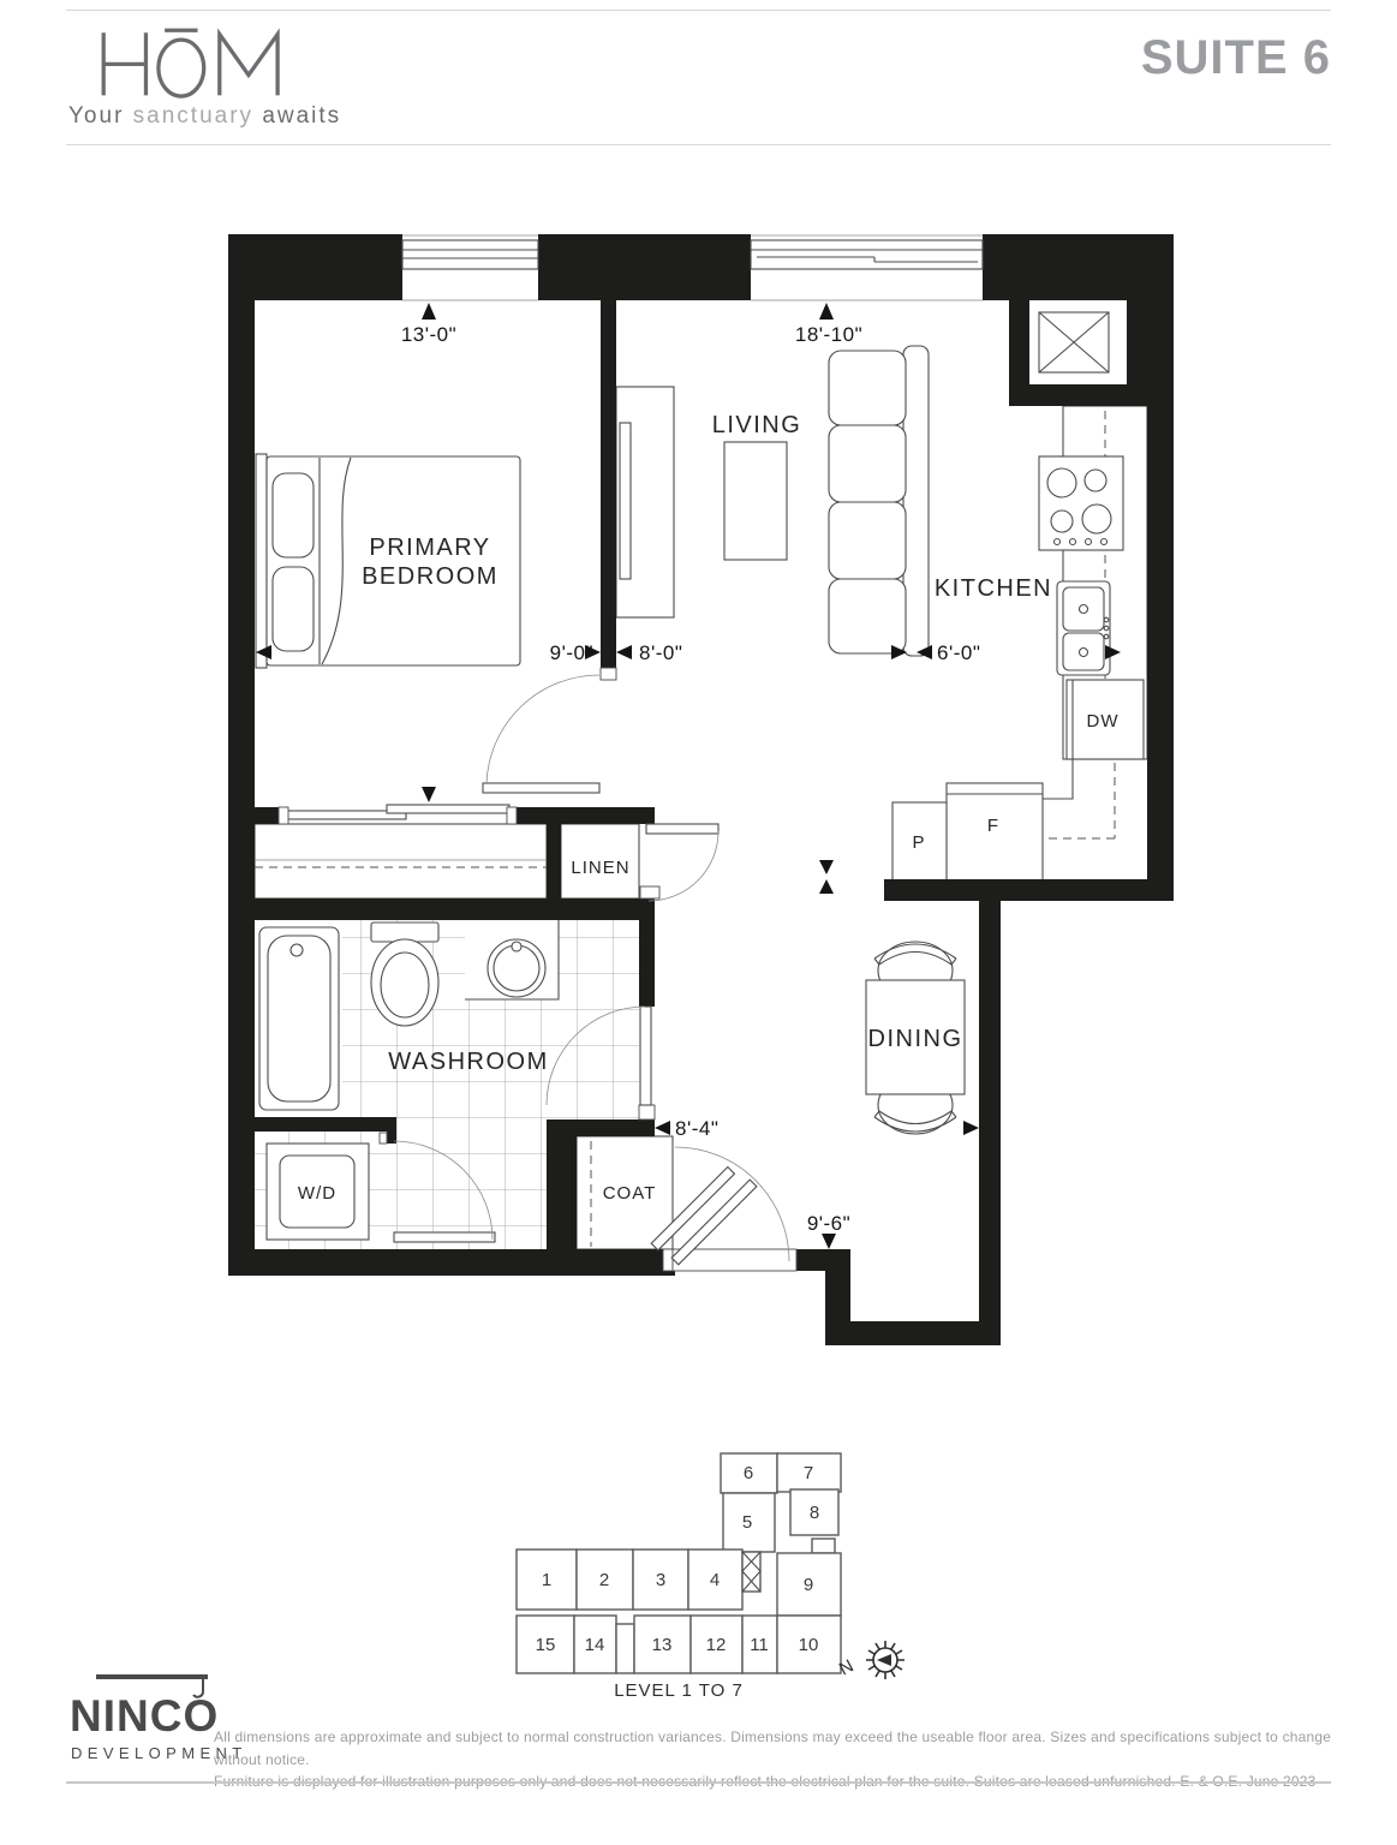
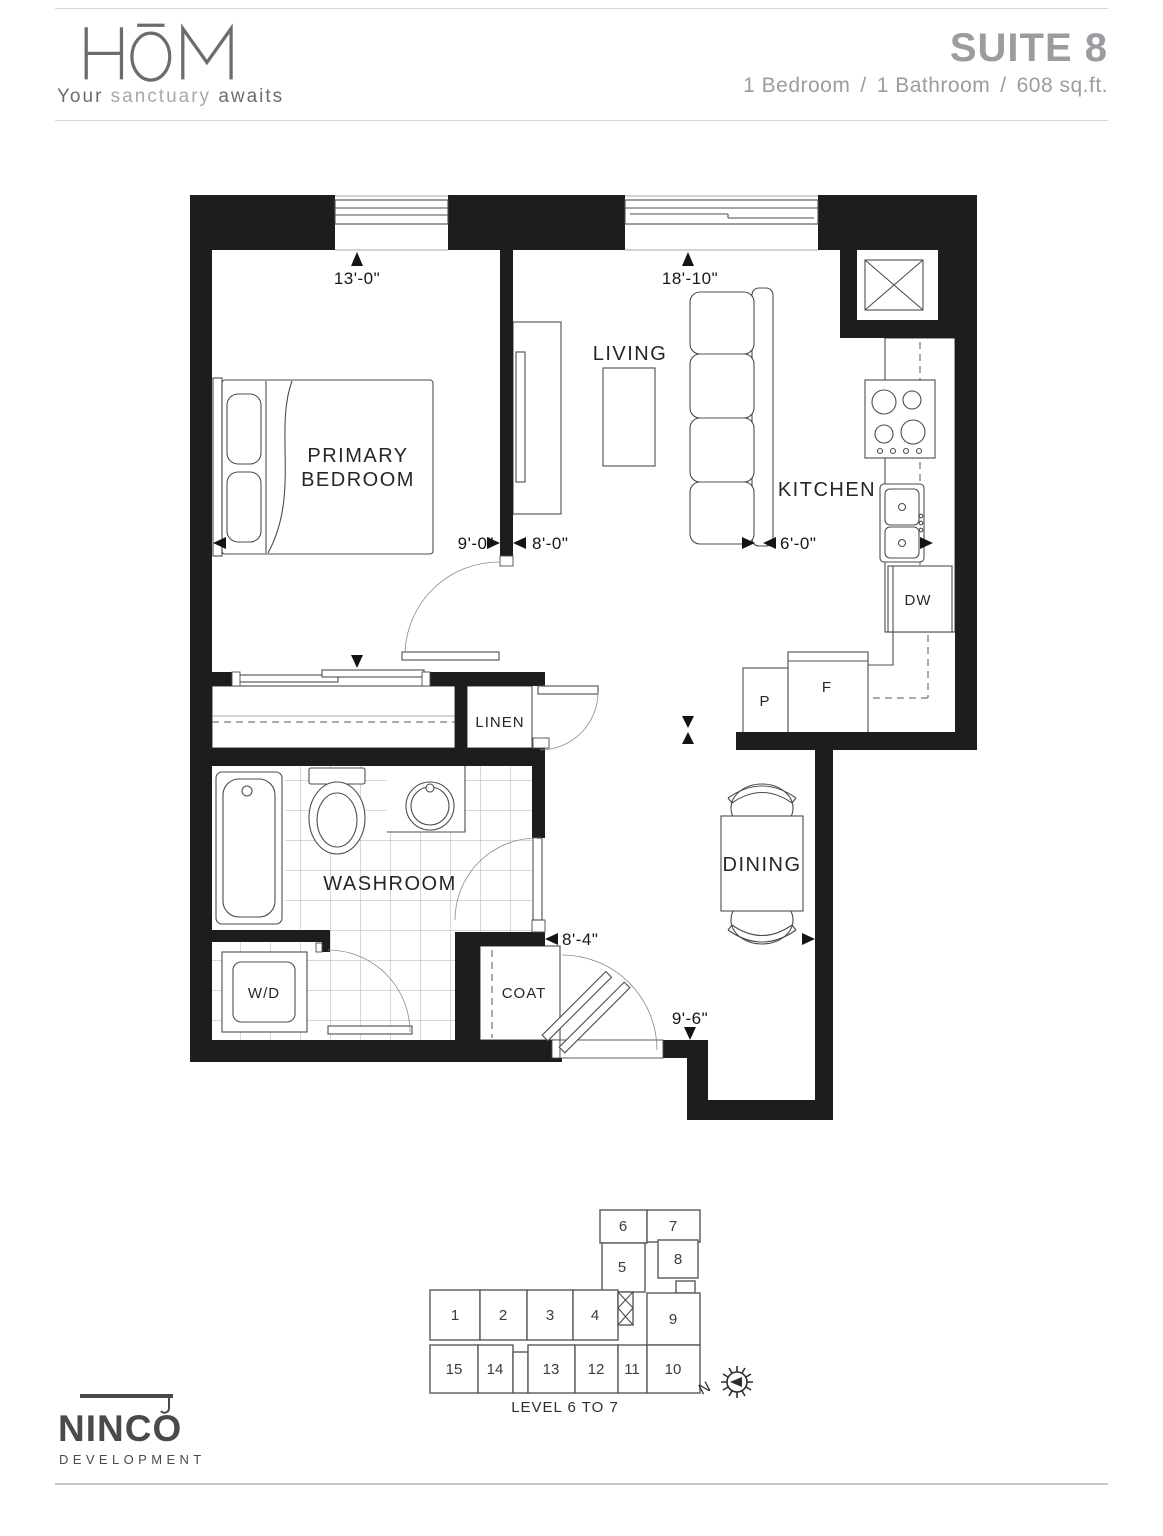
  Your sanctuary awaits
- SUITE 6
+ SUITE 8
+ 1 Bedroom / 1 Bathroom / 608 sq.ft.
  PRIMARY
  BEDROOM
  LIVING
  KITCHEN
  WASHROOM
  DINING
  LINEN
  COAT
  W/D
  DW
  F
  P
  13'-0"
  18'-10"
  9'-0
  8'-0"
  6'-0"
  8'-4"
  9'-6"
  1
  2
  3
  4
  5
  6
  7
  8
  9
  10
  11
  12
  13
  14
  15
- LEVEL 1 TO 7
+ LEVEL 6 TO 7
  NINCO
  DEVELOPMENT
- All dimensions are approximate and subject to normal construction variances. Dimensions may exceed the useable floor area. Sizes and specifications subject to change without notice.
